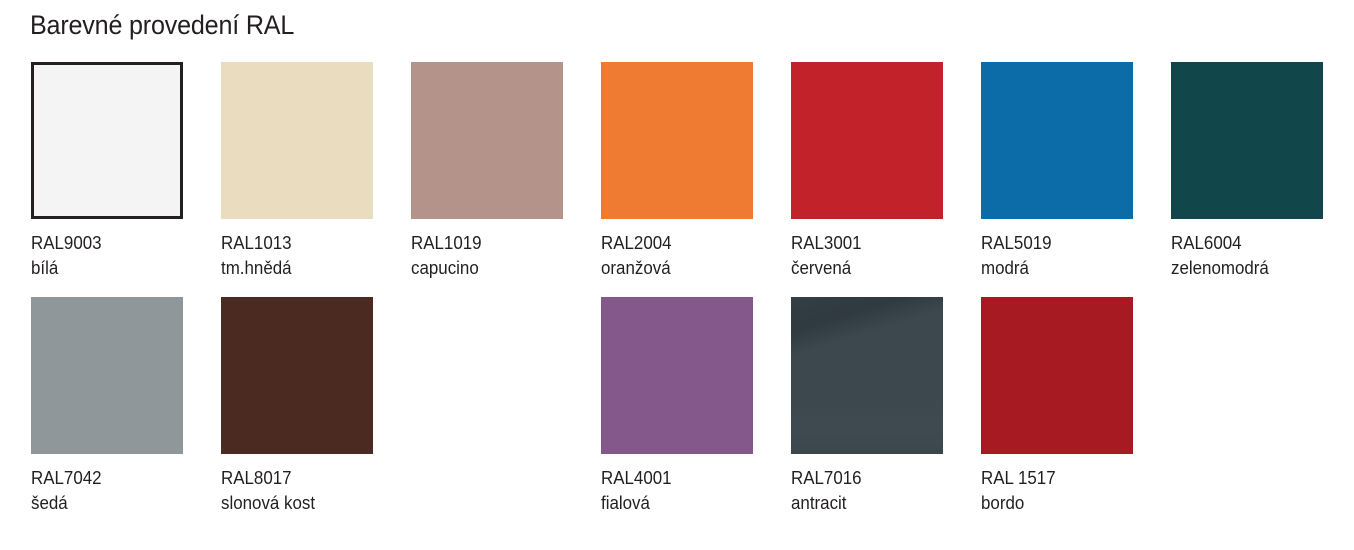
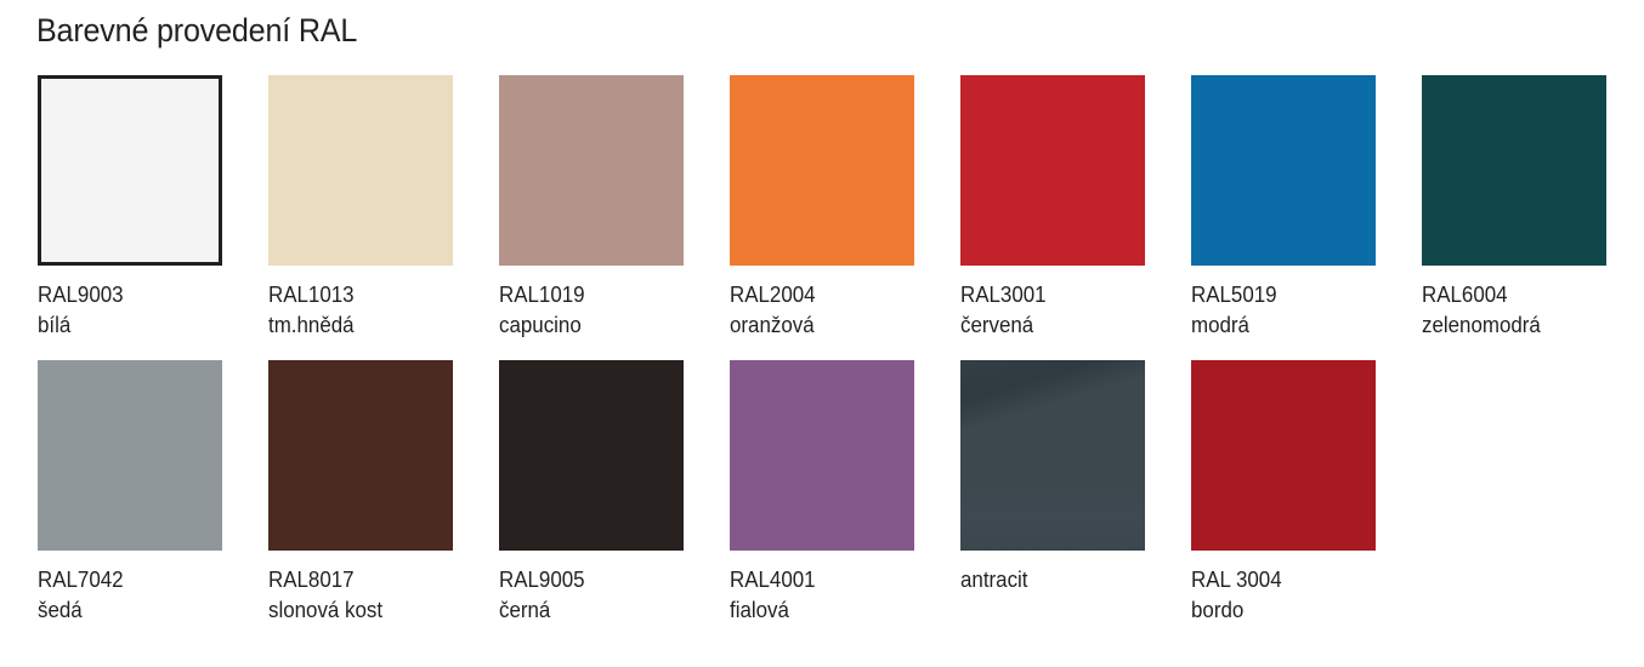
  Barevné provedení RAL
  RAL9003
  bílá
  RAL1013
  tm.hnědá
  RAL1019
  capucino
  RAL2004
  oranžová
  RAL3001
  červená
  RAL5019
  modrá
  RAL6004
  zelenomodrá
  RAL7042
  šedá
  RAL8017
  slonová kost
+ RAL9005
+ černá
  RAL4001
  fialová
- RAL7016
  antracit
- RAL 1517
+ RAL 3004
  bordo
